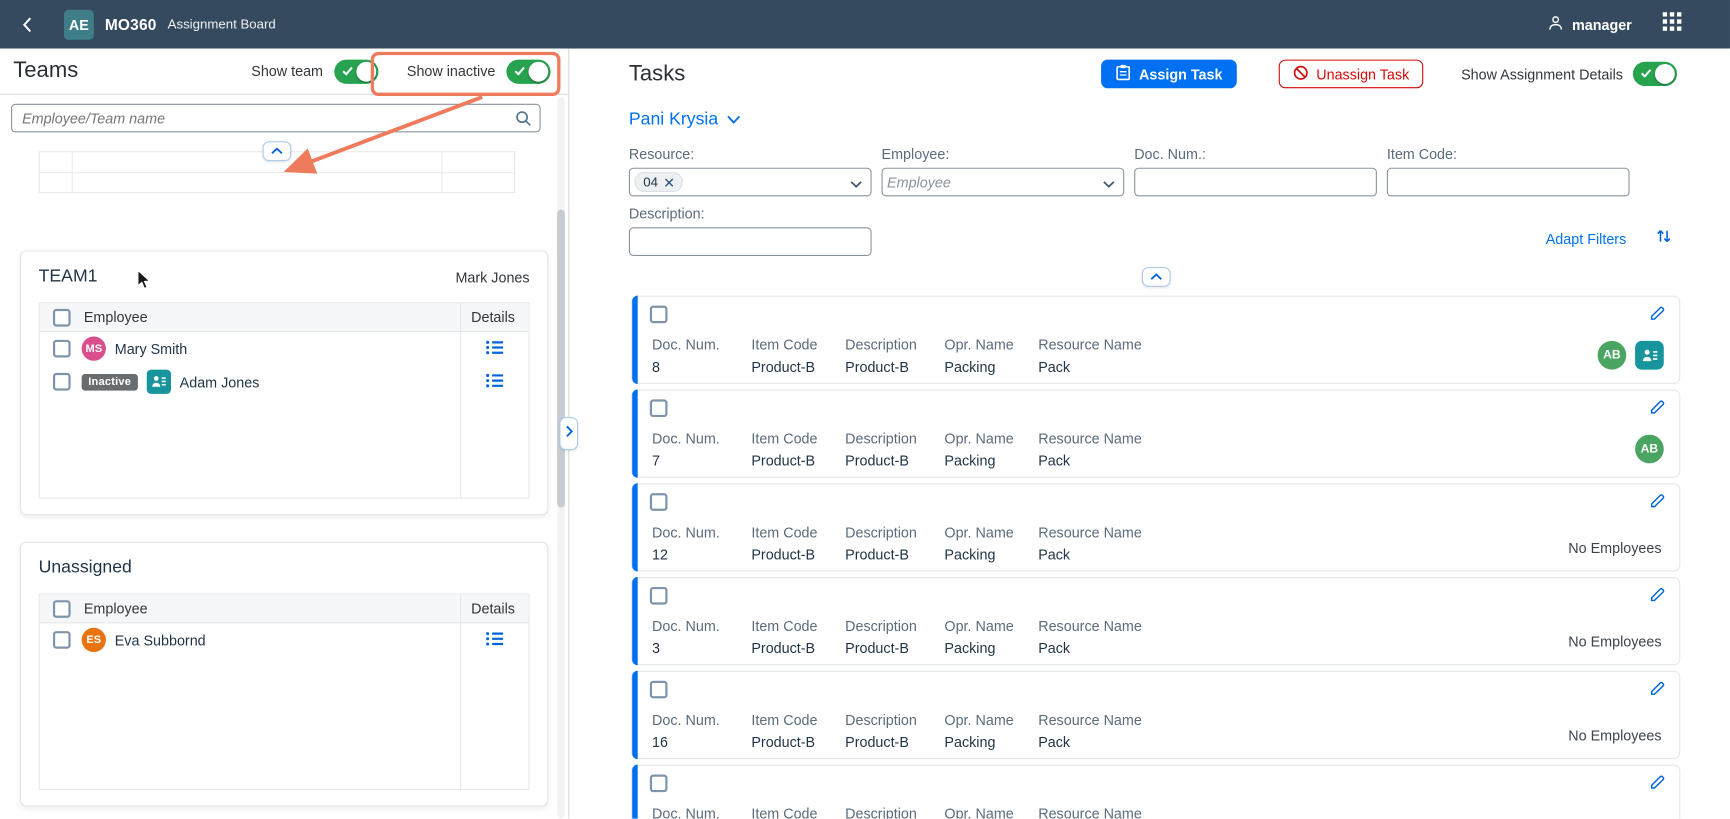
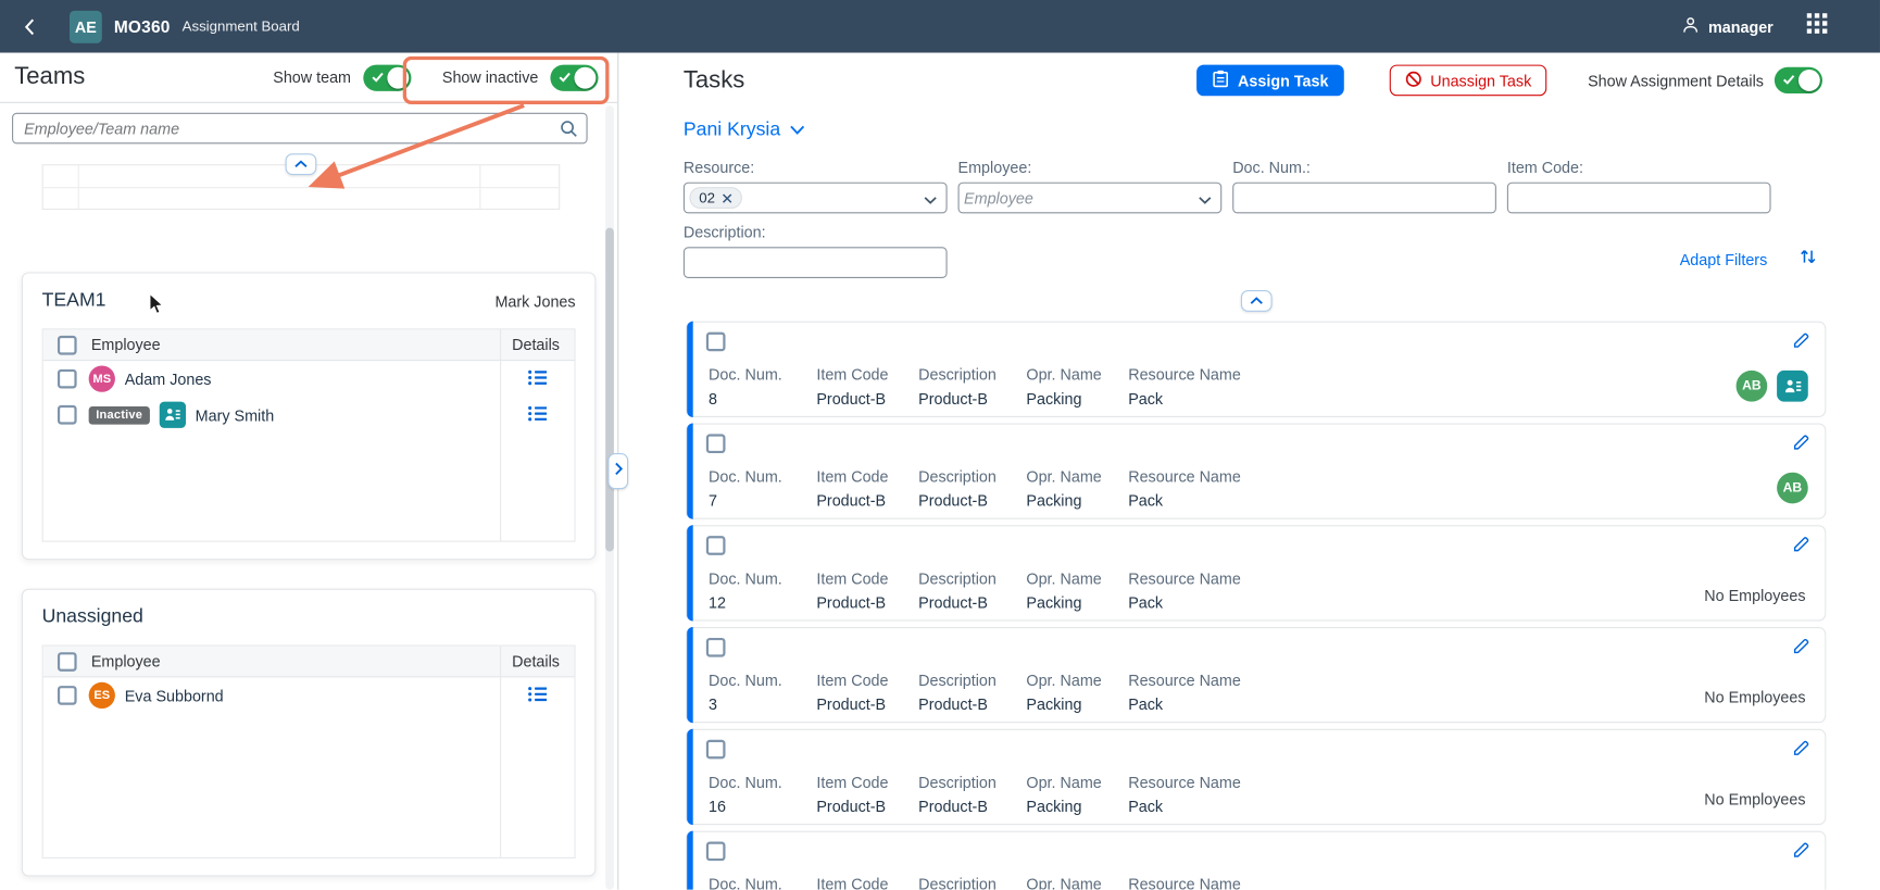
  AE
  MO360
  Assignment Board
  manager
  Teams
  Show team
  Show inactive
  Employee/Team name
  TEAM1
  Mark Jones
  Employee
  Details
  MS
- Mary Smith
+ Adam Jones
  Inactive
- Adam Jones
+ Mary Smith
  Unassigned
  Employee
  Details
  ES
  Eva Subbornd
  Tasks
  Assign Task
  Unassign Task
  Show Assignment Details
  Pani Krysia
  Resource:
- 04
+ 02
  Employee:
  Employee
  Doc. Num.:
  Item Code:
  Description:
  Adapt Filters
  Doc. Num.
  8
  Item Code
  Product-B
  Description
  Product-B
  Opr. Name
  Packing
  Resource Name
  Pack
  AB
  Doc. Num.
  7
  Item Code
  Product-B
  Description
  Product-B
  Opr. Name
  Packing
  Resource Name
  Pack
  AB
  Doc. Num.
  12
  Item Code
  Product-B
  Description
  Product-B
  Opr. Name
  Packing
  Resource Name
  Pack
  No Employees
  Doc. Num.
  3
  Item Code
  Product-B
  Description
  Product-B
  Opr. Name
  Packing
  Resource Name
  Pack
  No Employees
  Doc. Num.
  16
  Item Code
  Product-B
  Description
  Product-B
  Opr. Name
  Packing
  Resource Name
  Pack
  No Employees
  Doc. Num.
  Item Code
  Description
  Opr. Name
  Resource Name
